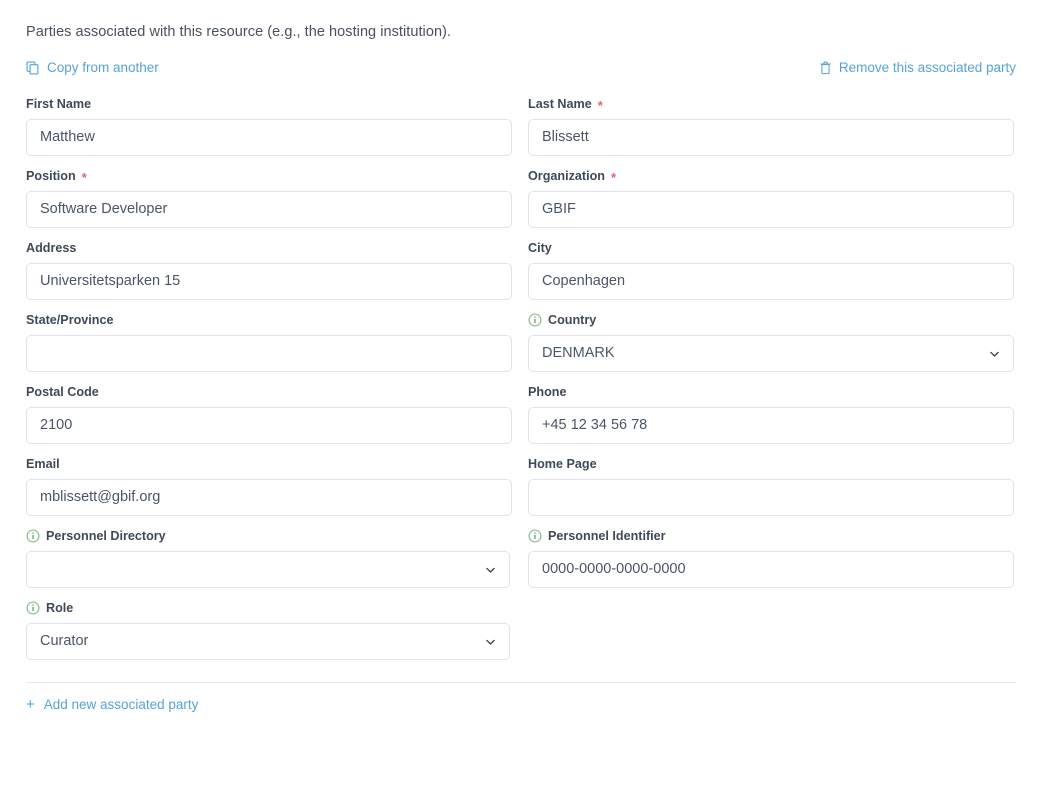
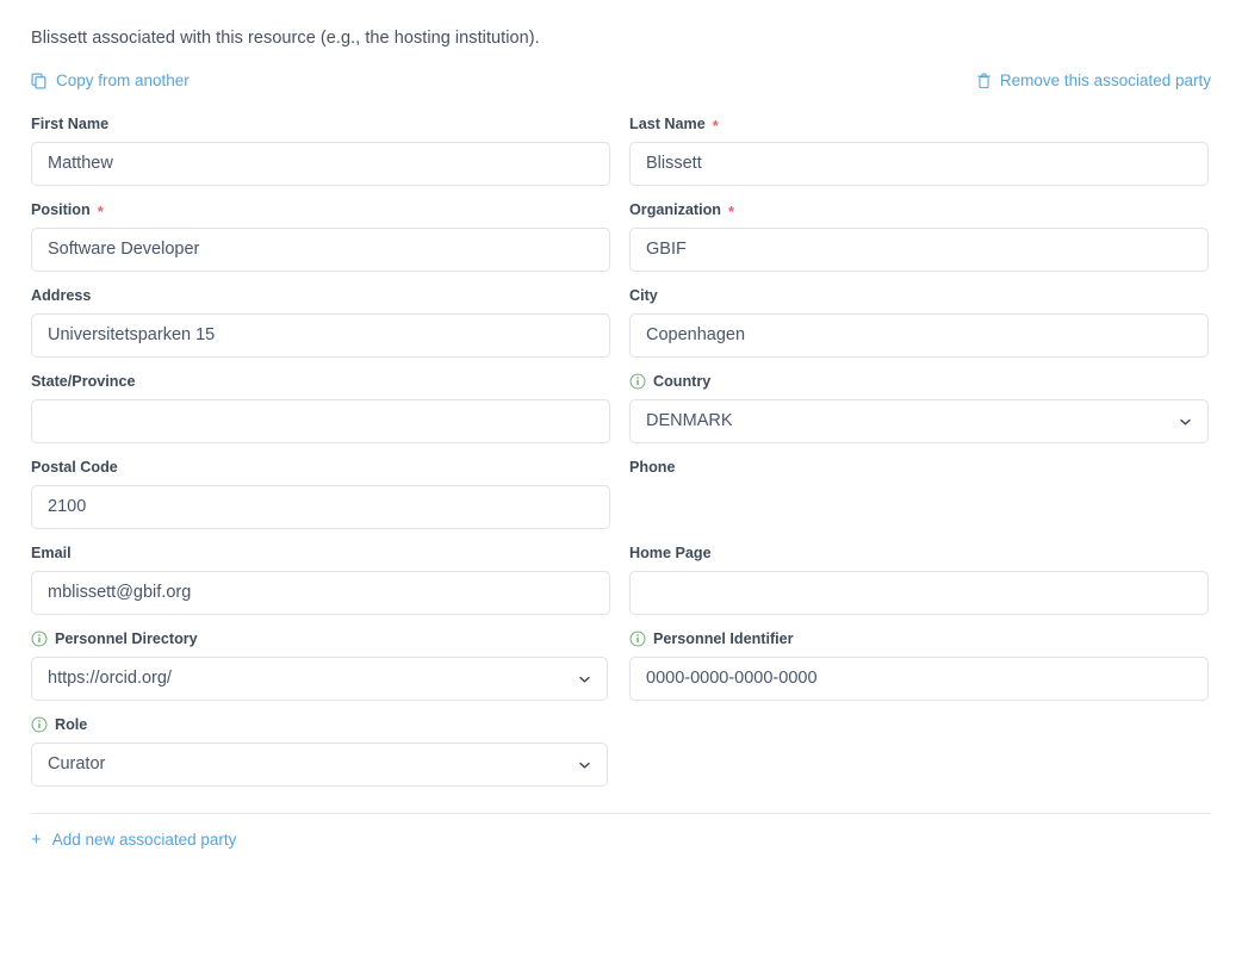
- Parties associated with this resource (e.g., the hosting institution).
+ Blissett associated with this resource (e.g., the hosting institution).
  Copy from another
  Remove this associated party
  First Name
  Matthew
  Last Name
  *
  Blissett
  Position
  *
  Software Developer
  Organization
  *
  GBIF
  Address
  Universitetsparken 15
  City
  Copenhagen
  State/Province
  Country
  DENMARK
  Postal Code
  2100
  Phone
- +45 12 34 56 78
  Email
  mblissett@gbif.org
  Home Page
  Personnel Directory
+ https://orcid.org/
  Personnel Identifier
  0000-0000-0000-0000
  Role
  Curator
  +
  Add new associated party
